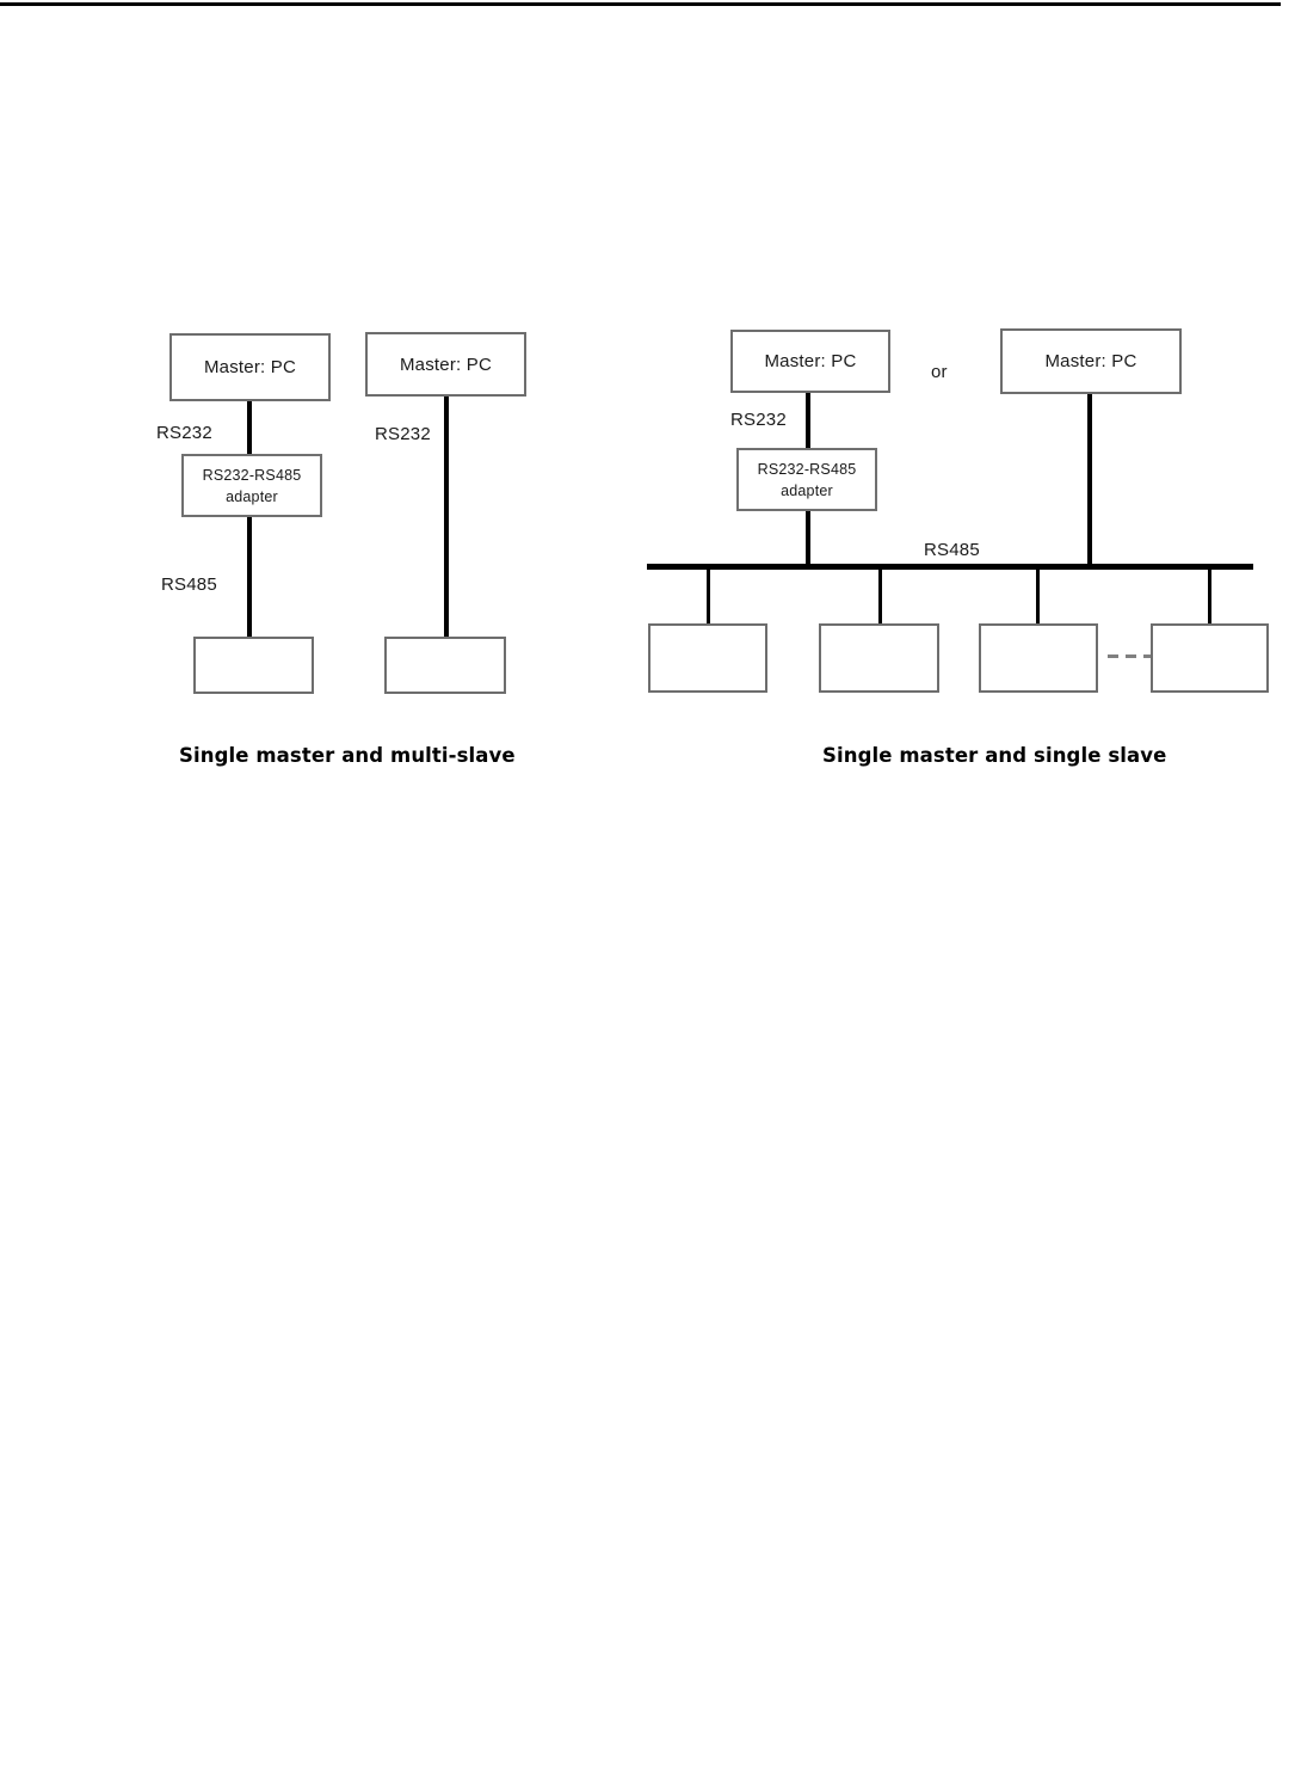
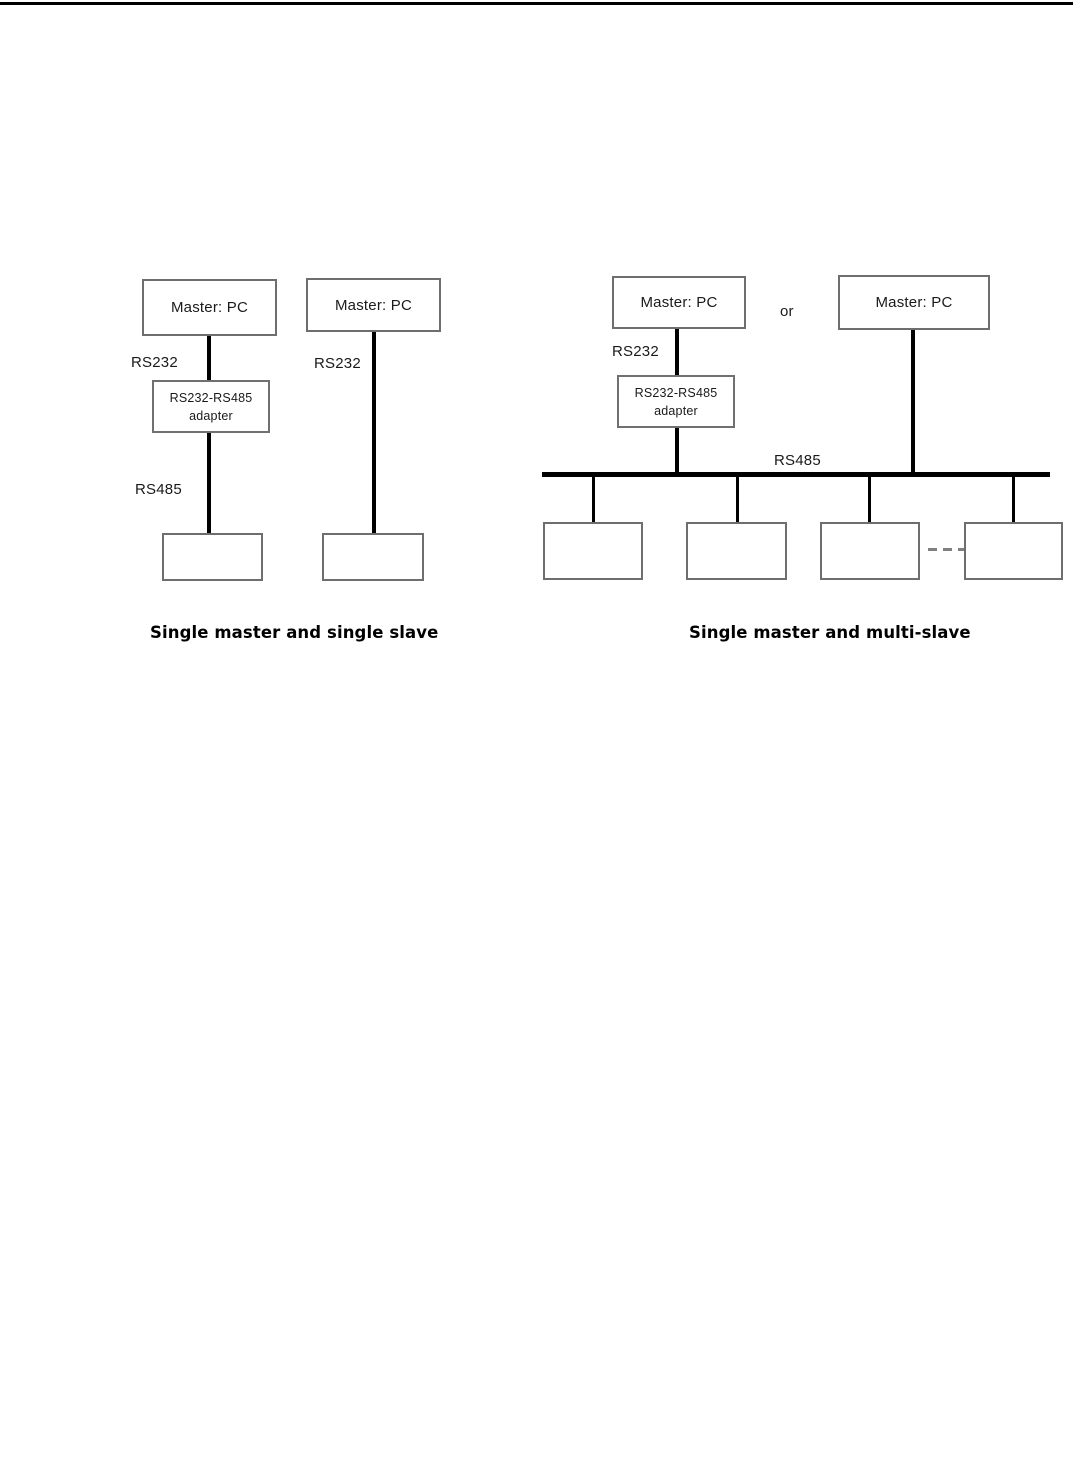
  Master: PC
  RS232
  RS232-RS485
  adapter
  RS485
  Master: PC
  RS232
- Single master and multi-slave
+ Single master and single slave
  Master: PC
  RS232
  RS232-RS485
  adapter
  or
  Master: PC
  RS485
- Single master and single slave
+ Single master and multi-slave
